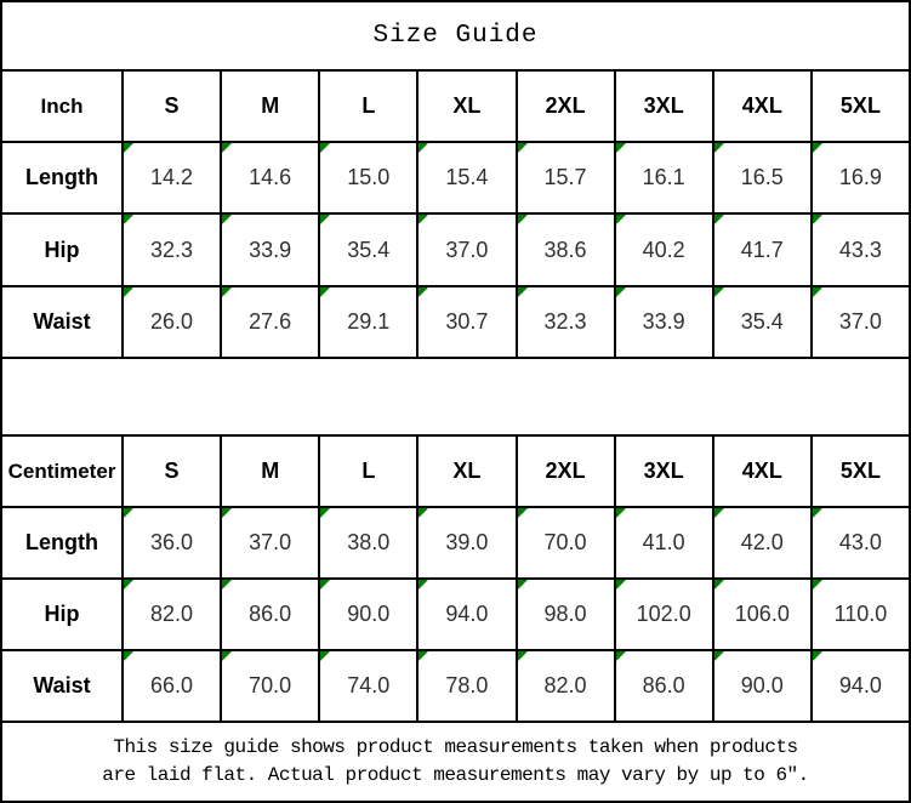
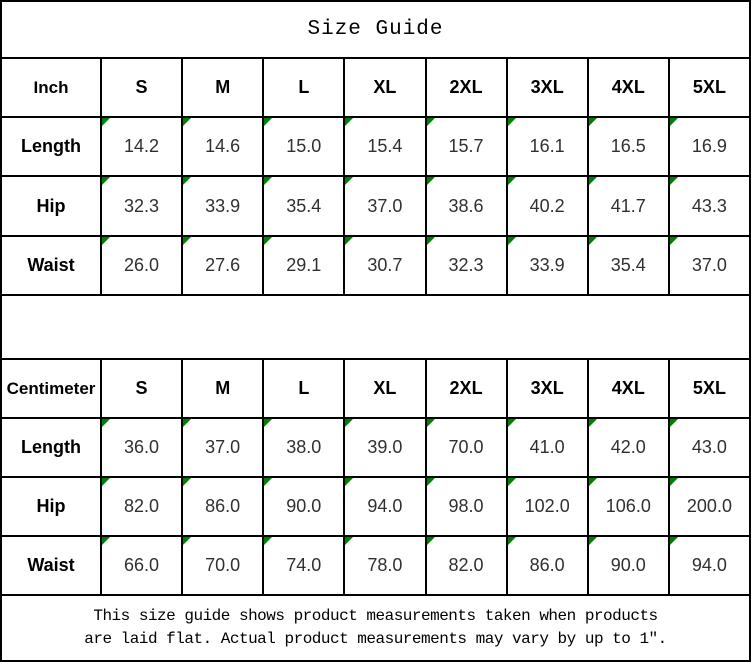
  Size Guide
  Inch	S	M	L	XL	2XL	3XL	4XL	5XL
  Length	14.2	14.6	15.0	15.4	15.7	16.1	16.5	16.9
  Hip	32.3	33.9	35.4	37.0	38.6	40.2	41.7	43.3
  Waist	26.0	27.6	29.1	30.7	32.3	33.9	35.4	37.0
  Centimeter	S	M	L	XL	2XL	3XL	4XL	5XL
  Length	36.0	37.0	38.0	39.0	70.0	41.0	42.0	43.0
- Hip	82.0	86.0	90.0	94.0	98.0	102.0	106.0	110.0
+ Hip	82.0	86.0	90.0	94.0	98.0	102.0	106.0	200.0
  Waist	66.0	70.0	74.0	78.0	82.0	86.0	90.0	94.0
- This size guide shows product measurements taken when products are laid flat. Actual product measurements may vary by up to 6″.
+ This size guide shows product measurements taken when products are laid flat. Actual product measurements may vary by up to 1″.
